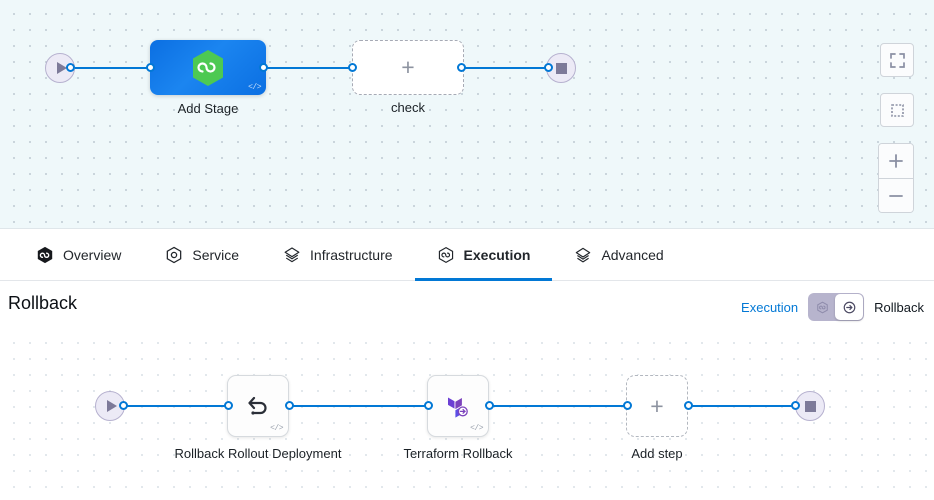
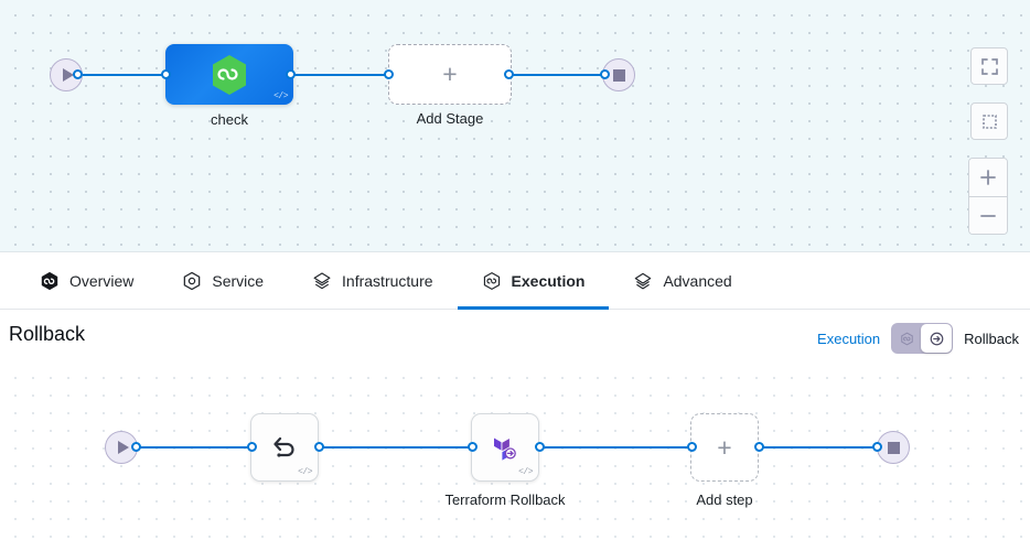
  </>
- Add Stage
+ check
  +
- check
+ Add Stage
  Overview
  Service
  Infrastructure
  Execution
  Advanced
  Rollback
  Execution
  Rollback
  </>
- Rollback Rollout Deployment
  </>
  Terraform Rollback
  +
  Add step
